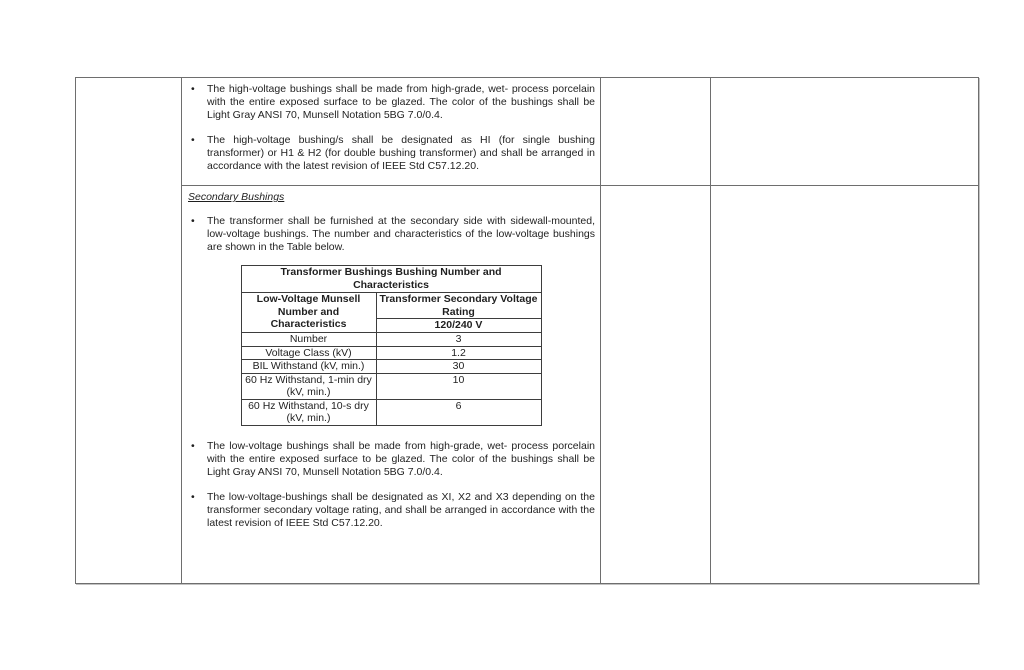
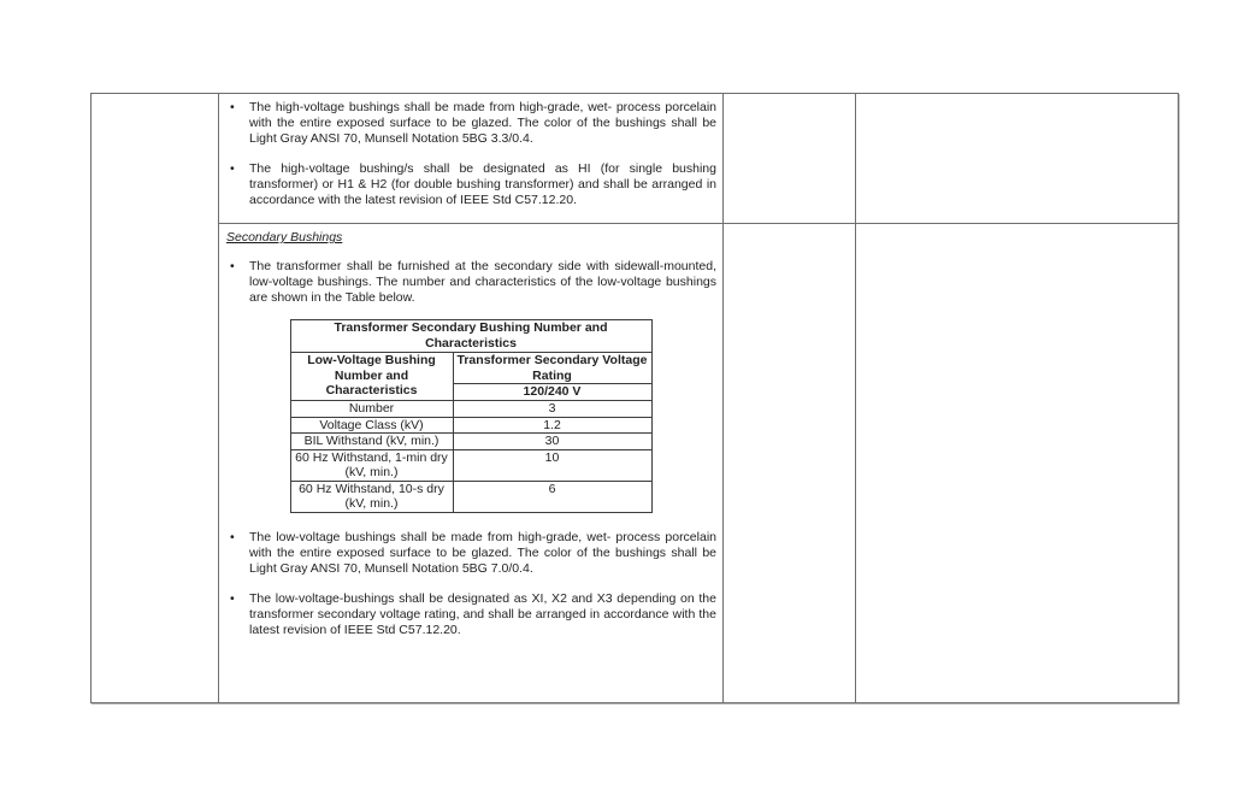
- 	• The high-voltage bushings shall be made from high-grade, wet- process porcelain with the entire exposed surface to be glazed. The color of the bushings shall be Light Gray ANSI 70, Munsell Notation 5BG 7.0/0.4. • The high-voltage bushing/s shall be designated as HI (for single bushing transformer) or H1 & H2 (for double bushing transformer) and shall be arranged in accordance with the latest revision of IEEE Std C57.12.20.
+ 	• The high-voltage bushings shall be made from high-grade, wet- process porcelain with the entire exposed surface to be glazed. The color of the bushings shall be Light Gray ANSI 70, Munsell Notation 5BG 3.3/0.4. • The high-voltage bushing/s shall be designated as HI (for single bushing transformer) or H1 & H2 (for double bushing transformer) and shall be arranged in accordance with the latest revision of IEEE Std C57.12.20.
  Secondary Bushings • The transformer shall be furnished at the secondary side with sidewall-mounted, low-voltage bushings. The number and characteristics of the low-voltage bushings are shown in the Table below.
- Transformer Bushings Bushing Number and Characteristics
+ Transformer Secondary Bushing Number and Characteristics
- Low-Voltage Munsell Number and Characteristics	Transformer Secondary Voltage Rating
+ Low-Voltage Bushing Number and Characteristics	Transformer Secondary Voltage Rating
  120/240 V
  Number	3
  Voltage Class (kV)	1.2
  BIL Withstand (kV, min.)	30
  60 Hz Withstand, 1-min dry (kV, min.)	10
  60 Hz Withstand, 10-s dry (kV, min.)	6
  • The low-voltage bushings shall be made from high-grade, wet- process porcelain with the entire exposed surface to be glazed. The color of the bushings shall be Light Gray ANSI 70, Munsell Notation 5BG 7.0/0.4. • The low-voltage-bushings shall be designated as XI, X2 and X3 depending on the transformer secondary voltage rating, and shall be arranged in accordance with the latest revision of IEEE Std C57.12.20.
